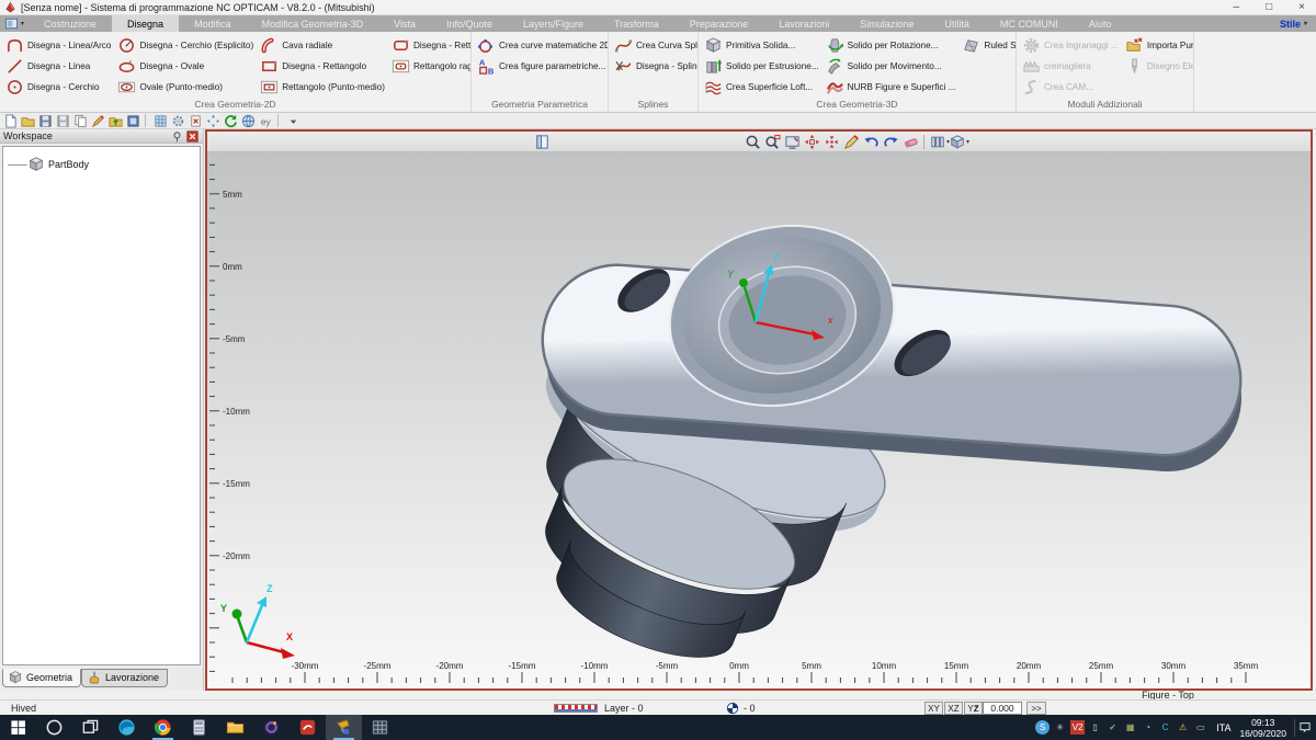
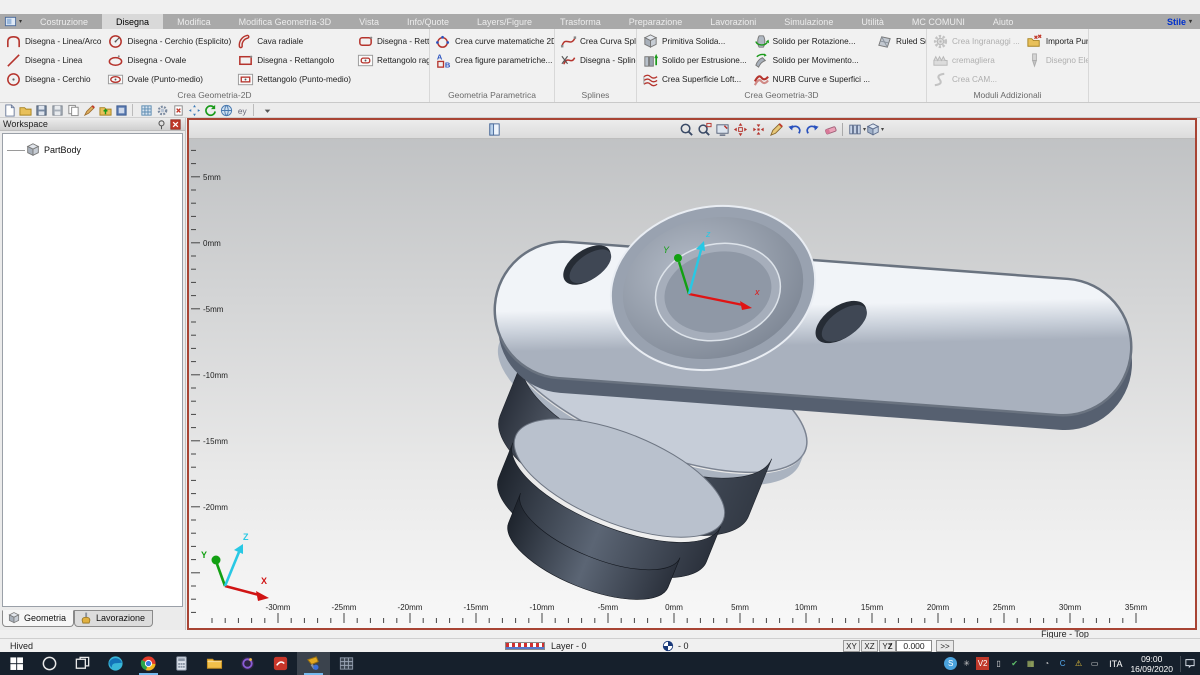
- [Senza nome] - Sistema di programmazione NC OPTICAM - V8.2.0 - (Mitsubishi)
- –
- □
- ×
  Costruzione
  Disegna
  Modifica
  Modifica Geometria-3D
  Vista
  Info/Quote
  Layers/Figure
  Trasforma
  Preparazione
  Lavorazioni
  Simulazione
  Utilità
  MC COMUNI
  Aiuto
  Stile
  Disegna - Linea/Arco
  Disegna - Linea
  Disegna - Cerchio
  Disegna - Cerchio (Esplicito)
  Disegna - Ovale
  Ovale (Punto-medio)
  Cava radiale
  Disegna - Rettangolo
  Rettangolo (Punto-medio)
  Crea Geometria-2D
  Crea curve matematiche 2D
  A
  B
  Crea figure parametriche...
  Geometria Parametrica
  Crea Curva Spl
  Disegna - Splin
  Splines
  Primitiva Solida...
  Solido per Estrusione...
  Crea Superficie Loft...
  Solido per Rotazione...
  Solido per Movimento...
- NURB Figure e Superfici ...
+ NURB Curve e Superfici ...
  Crea Geometria-3D
  Crea Ingranaggi ...
  cremagliera
  Crea CAM...
  Moduli Addizionali
  ey
  Workspace
  PartBody
  Geometria
  Lavorazione
  x
  Y
  z
  X
  Y
  Z
  5mm
  0mm
  -5mm
  -10mm
  -15mm
  -20mm
  -30mm
  -25mm
  -20mm
  -15mm
  -10mm
  -5mm
  0mm
  5mm
  10mm
  15mm
  20mm
  25mm
  30mm
  35mm
  Figure - Top
  Hived
  Layer - 0
  - 0
  XY
  XZ
  YZ
  z
  0.000
  >>
  S
  ✳
  V2
  ▯
  ✔
  ▦
  ◔
  C
  ⚠
  ▭
  ITA
- 09:13
+ 09:00
  16/09/2020
